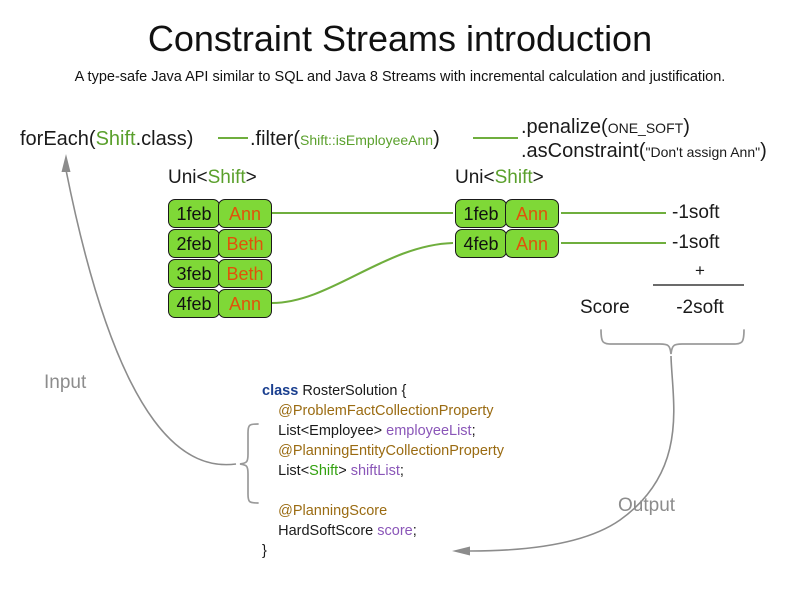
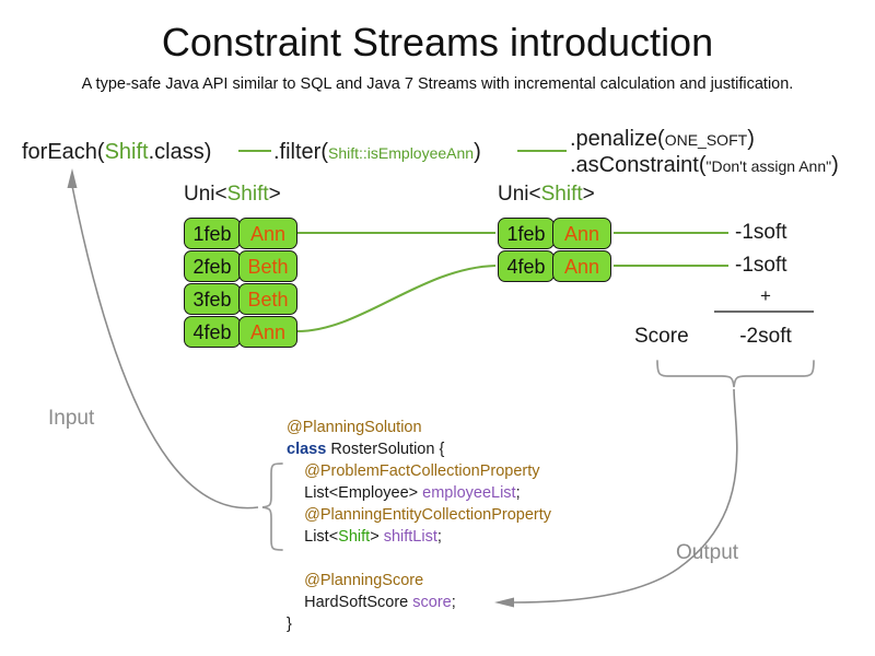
  Constraint Streams introduction
- A type-safe Java API similar to SQL and Java 8 Streams with incremental calculation and justification.
+ A type-safe Java API similar to SQL and Java 7 Streams with incremental calculation and justification.
  forEach(Shift.class)
  .filter(Shift::isEmployeeAnn)
  .penalize(ONE_SOFT)
  .asConstraint("Don't assign Ann")
  Uni<Shift>
  Uni<Shift>
  1feb
  Ann
  2feb
  Beth
  3feb
  Beth
  4feb
  Ann
  1feb
  Ann
  4feb
  Ann
  -1soft
  -1soft
  +
  Score
  -2soft
+ @PlanningSolution
  class RosterSolution {
  @ProblemFactCollectionProperty
  List<Employee> employeeList;
  @PlanningEntityCollectionProperty
  List<Shift> shiftList;
  @PlanningScore
  HardSoftScore score;
  }
  Input
  Output
